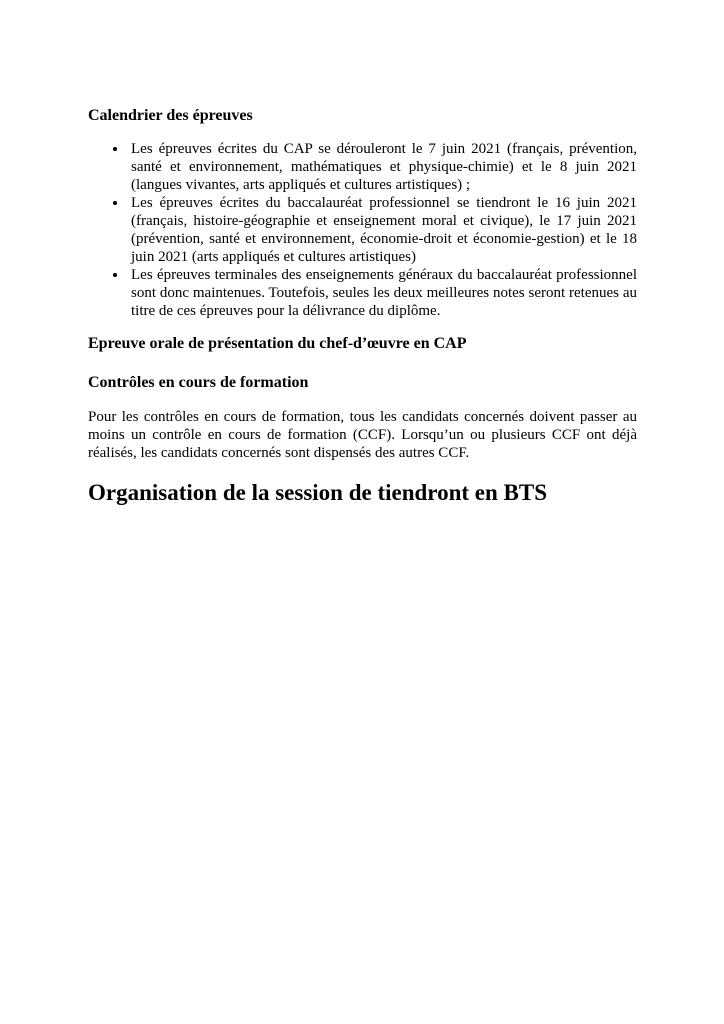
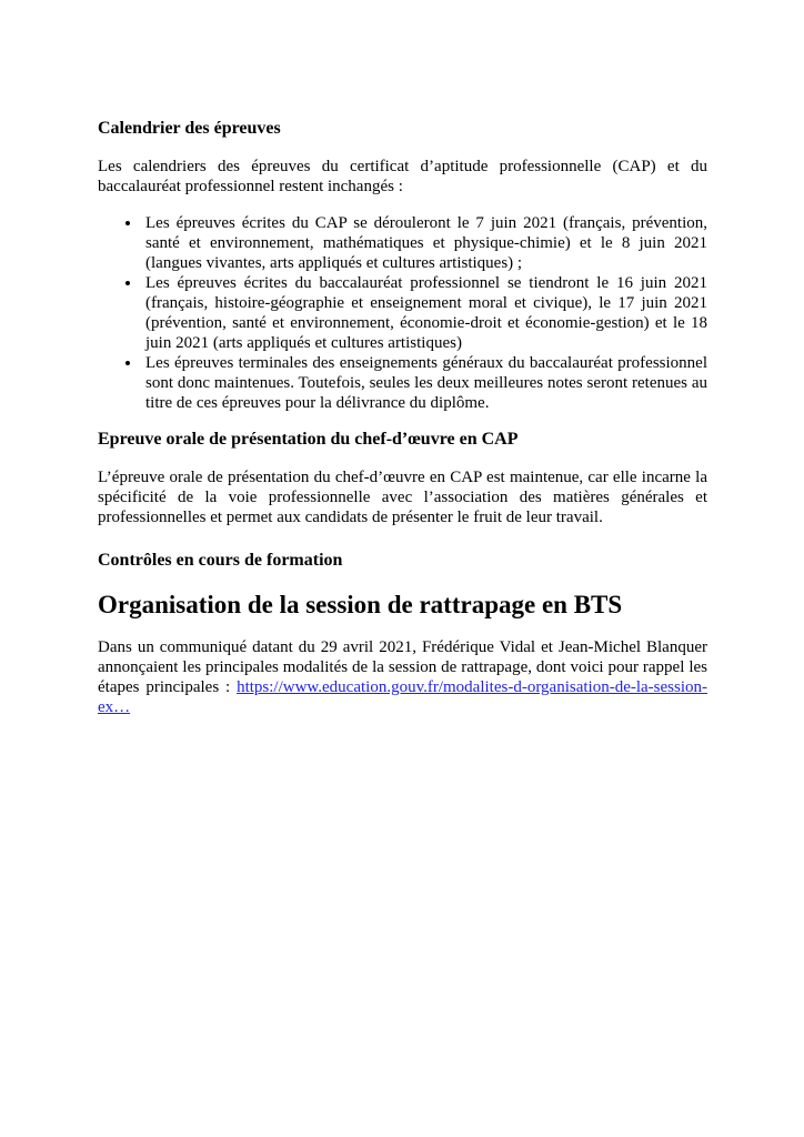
  Calendrier des épreuves
+ Les calendriers des épreuves du certificat d’aptitude professionnelle (CAP) et du baccalauréat professionnel restent inchangés :
  Les épreuves écrites du CAP se dérouleront le 7 juin 2021 (français, prévention, santé et environnement, mathématiques et physique-chimie) et le 8 juin 2021 (langues vivantes, arts appliqués et cultures artistiques) ;
  Les épreuves écrites du baccalauréat professionnel se tiendront le 16 juin 2021 (français, histoire-géographie et enseignement moral et civique), le 17 juin 2021 (prévention, santé et environnement, économie-droit et économie-gestion) et le 18 juin 2021 (arts appliqués et cultures artistiques)
  Les épreuves terminales des enseignements généraux du baccalauréat professionnel sont donc maintenues. Toutefois, seules les deux meilleures notes seront retenues au titre de ces épreuves pour la délivrance du diplôme.
  Epreuve orale de présentation du chef-d’œuvre en CAP
+ L’épreuve orale de présentation du chef-d’œuvre en CAP est maintenue, car elle incarne la spécificité de la voie professionnelle avec l’association des matières générales et professionnelles et permet aux candidats de présenter le fruit de leur travail.
  Contrôles en cours de formation
- Pour les contrôles en cours de formation, tous les candidats concernés doivent passer au moins un contrôle en cours de formation (CCF). Lorsqu’un ou plusieurs CCF ont déjà réalisés, les candidats concernés sont dispensés des autres CCF.
- Organisation de la session de tiendront en BTS
+ Organisation de la session de rattrapage en BTS
+ Dans un communiqué datant du 29 avril 2021, Frédérique Vidal et Jean-Michel Blanquer annonçaient les principales modalités de la session de rattrapage, dont voici pour rappel les étapes principales : https://www.education.gouv.fr/modalites-d-organisation-de-la-session-ex…
